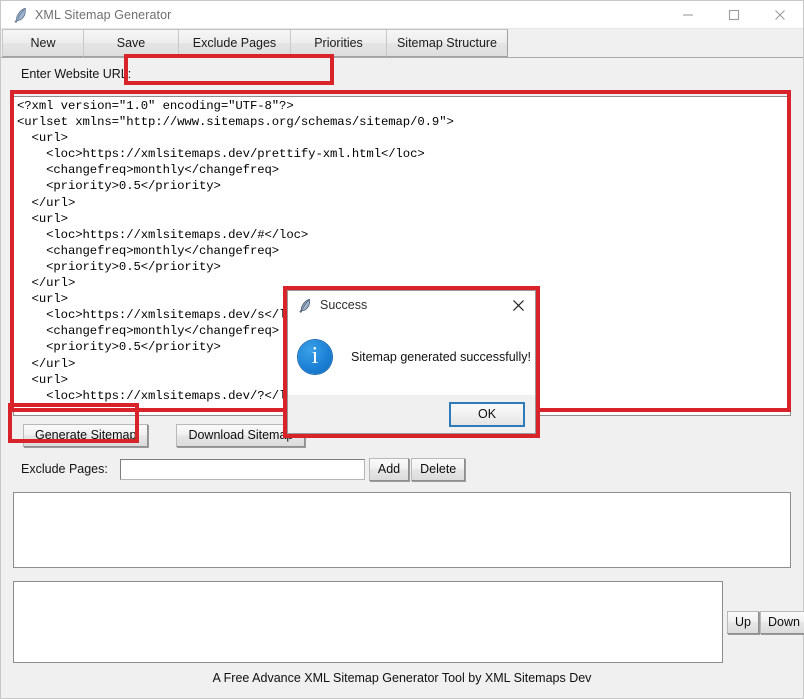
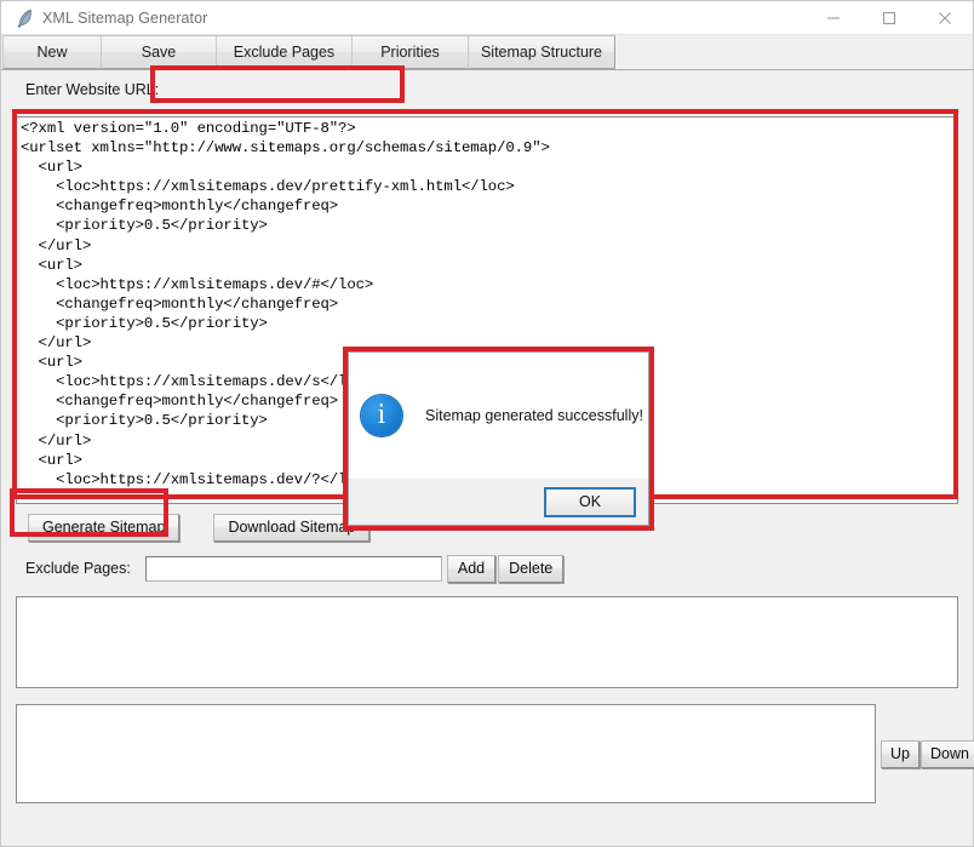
  XML Sitemap Generator
  New
  Save
  Exclude Pages
  Priorities
  Sitemap Structure
  Enter Website URL:
  <?xml version="1.0" encoding="UTF-8"?>
  <urlset xmlns="http://www.sitemaps.org/schemas/sitemap/0.9">
  <url>
  <loc>https://xmlsitemaps.dev/prettify-xml.html</loc>
  <changefreq>monthly</changefreq>
  <priority>0.5</priority>
  </url>
  <url>
  <loc>https://xmlsitemaps.dev/#</loc>
  <changefreq>monthly</changefreq>
  <priority>0.5</priority>
  </url>
  <url>
  <loc>https://xmlsitemaps.dev/s</l
  <changefreq>monthly</changefreq>
  <priority>0.5</priority>
  </url>
  <url>
  <loc>https://xmlsitemaps.dev/?</l
  Generate Sitemap
  Download Sitemap
  Exclude Pages:
  Add
  Delete
  Up
  Down
- A Free Advance XML Sitemap Generator Tool by XML Sitemaps Dev
- Success
  i
  Sitemap generated successfully!
  OK
